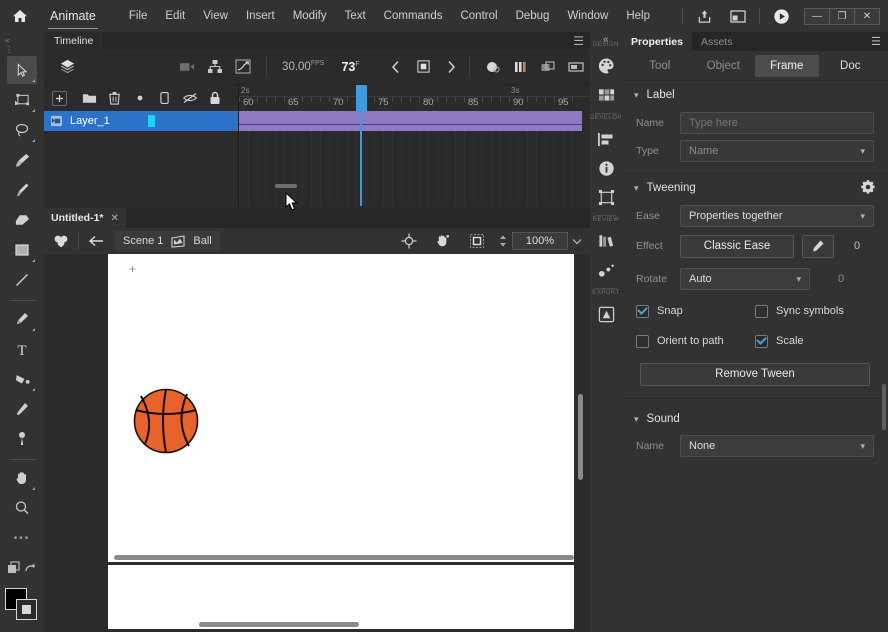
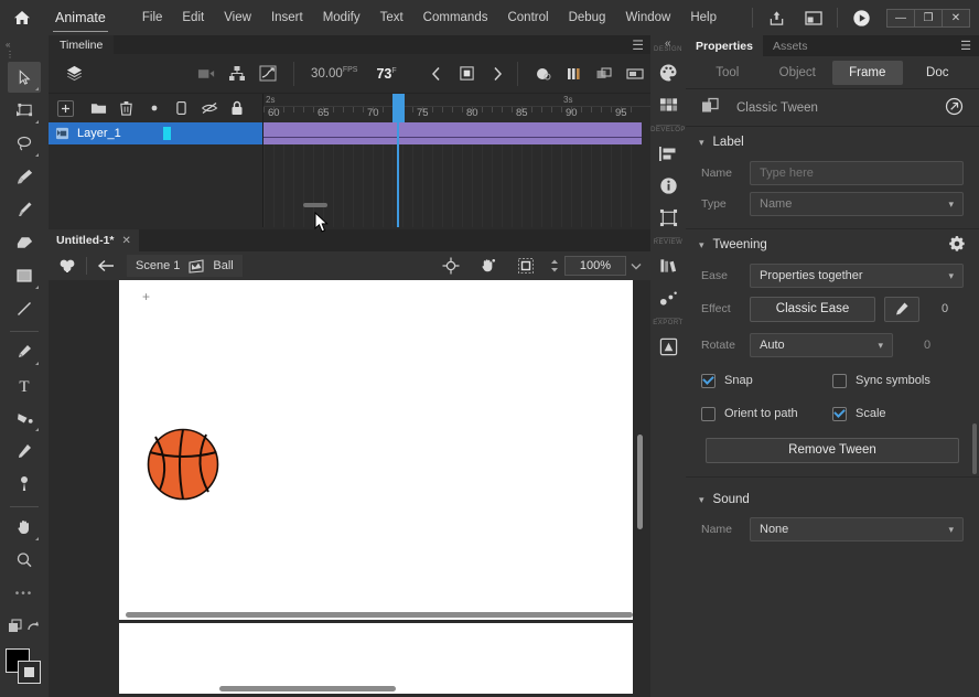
  Animate
  File
  Edit
  View
  Insert
  Modify
  Text
  Commands
  Control
  Debug
  Window
  Help
  —
  ❐
  ✕
  «
  ⋮
  T
  •••
  Timeline
  ☰
  Layer_1
  2s
  3s
  60
  65
  70
  75
  80
  85
  90
  95
  Untitled-1*
  ✕
  Scene 1
  Ball
  100%
  +
  «
  Properties
  Assets
  ☰
  Tool
  Object
  Frame
  Doc
+ Classic Tween
  ▾
  Label
  Name
  Type here
  Type
  Name
  ▾
  ▾
  Tweening
  Ease
  Properties together
  ▾
  Effect
  Classic Ease
  0
  Rotate
  Auto
  ▾
  0
  Snap
  Sync symbols
  Orient to path
  Scale
  Remove Tween
  ▾
  Sound
  Name
  None
  ▾
